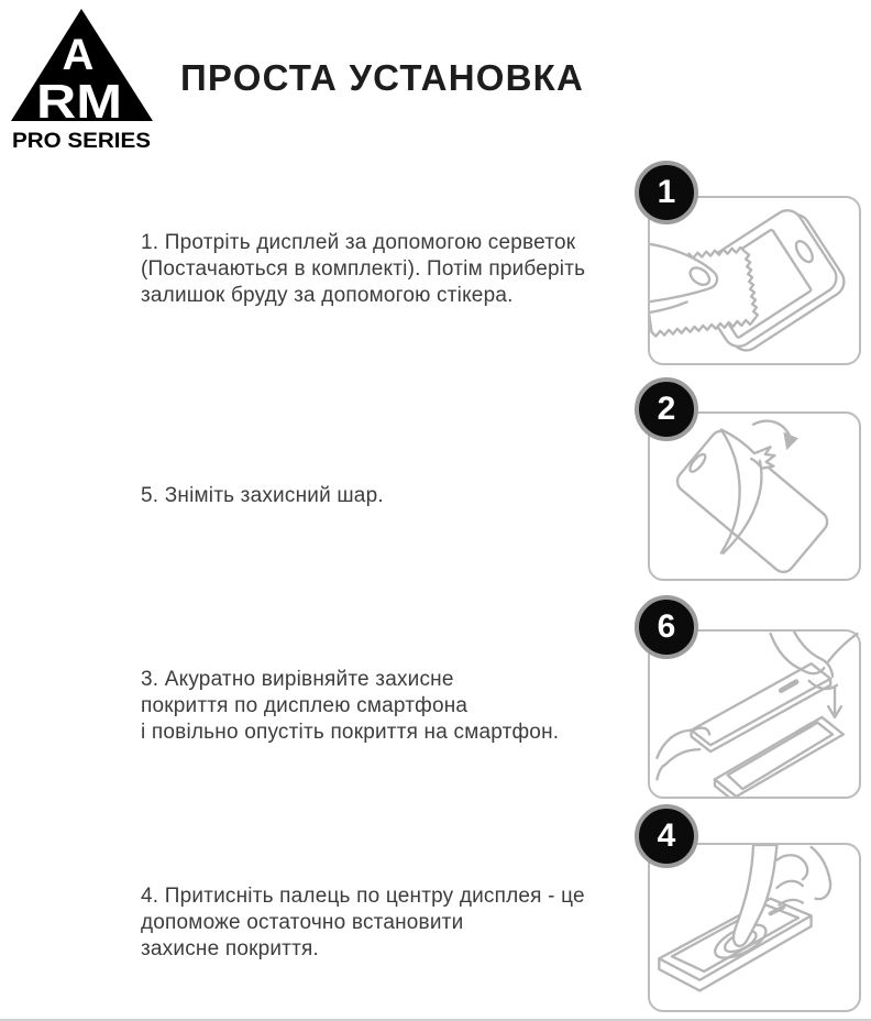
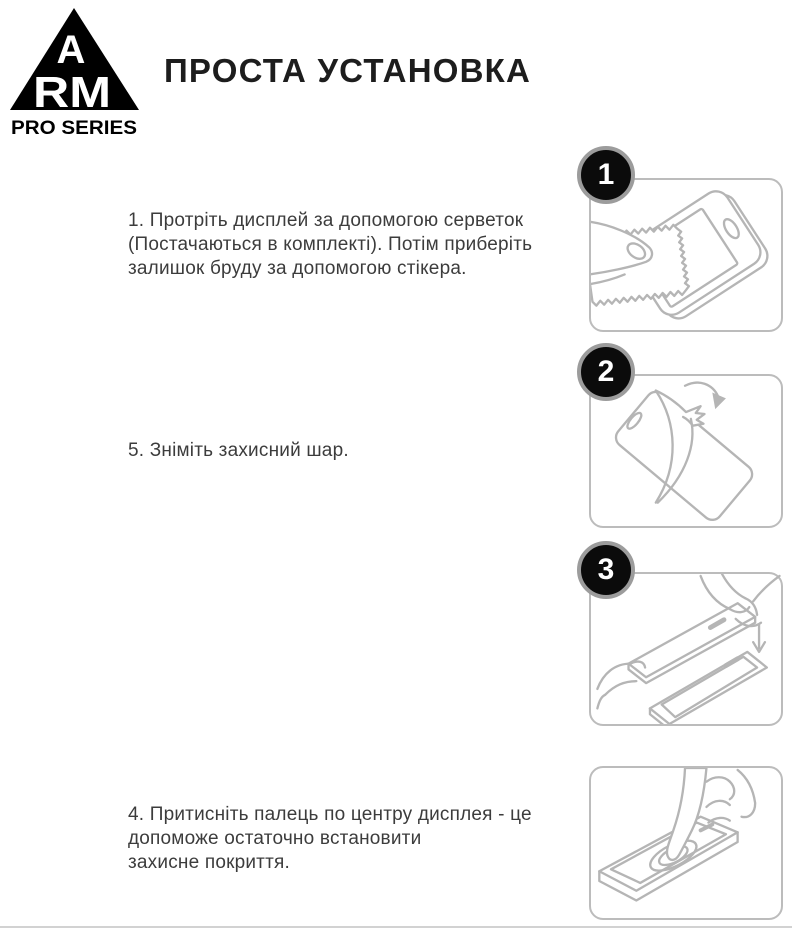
  A
  RM
  PRO SERIES
  ПРОСТА УСТАНОВКА
  1. Протріть дисплей за допомогою серветок
  (Постачаються в комплекті). Потім приберіть
  залишок бруду за допомогою стікера.
  5. Зніміть захисний шар.
- 3. Акуратно вирівняйте захисне
- покриття по дисплею смартфона
- і повільно опустіть покриття на смартфон.
  4. Притисніть палець по центру дисплея - це
  допоможе остаточно встановити
  захисне покриття.
  1
  2
- 6
+ 3
- 4
